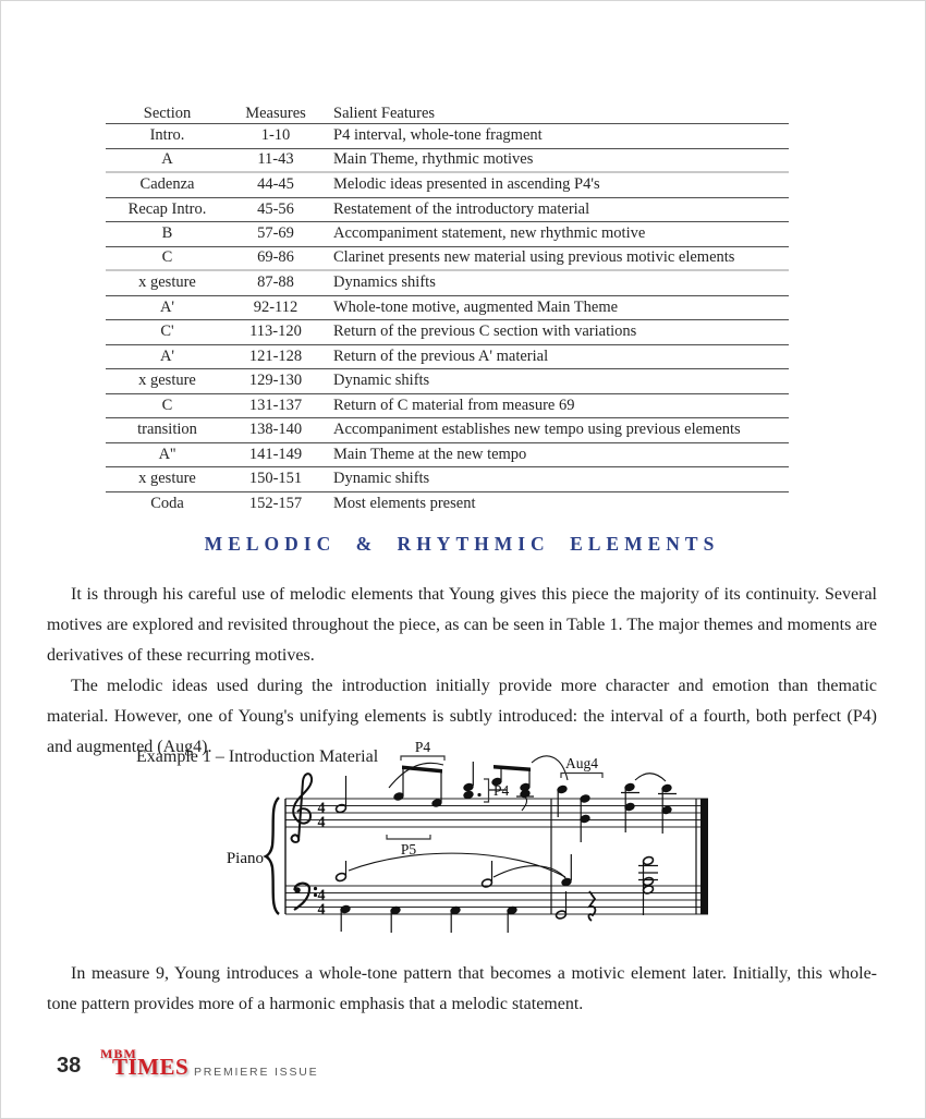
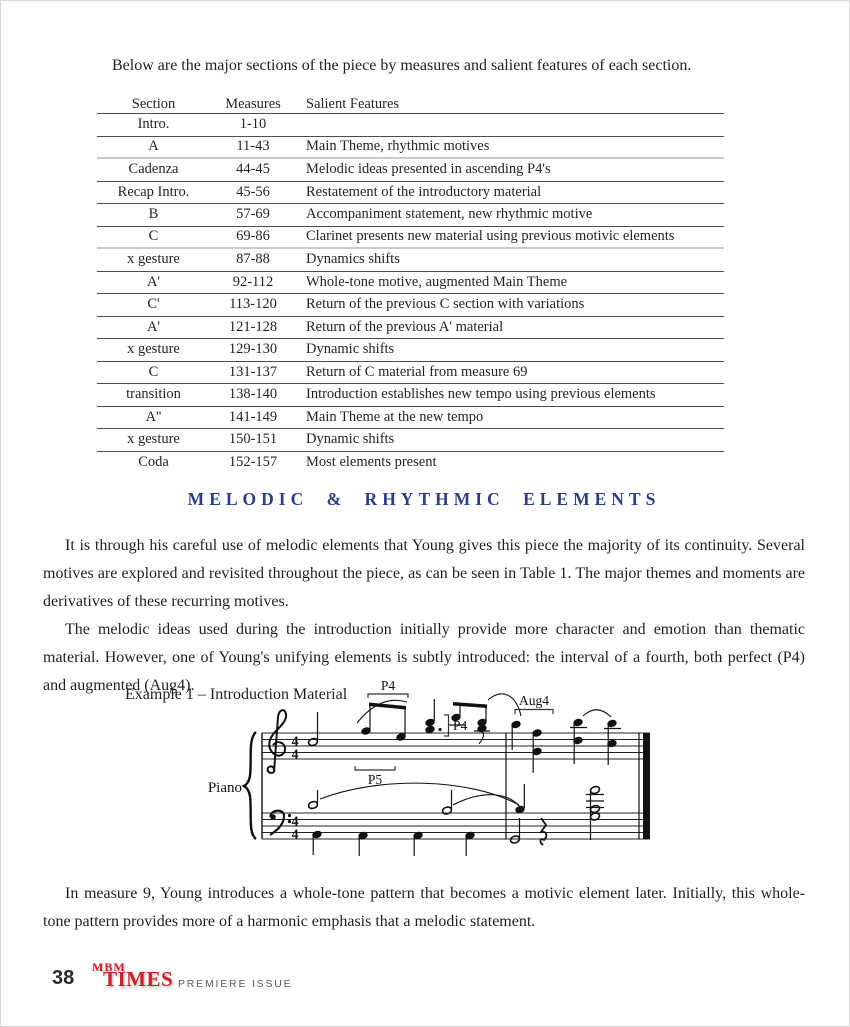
+ Below are the major sections of the piece by measures and salient features of each section.
  Section
  Measures
  Salient Features
  Intro.
  1-10
- P4 interval, whole-tone fragment
  A
  11-43
  Main Theme, rhythmic motives
  Cadenza
  44-45
  Melodic ideas presented in ascending P4's
  Recap Intro.
  45-56
  Restatement of the introductory material
  B
  57-69
  Accompaniment statement, new rhythmic motive
  C
  69-86
  Clarinet presents new material using previous motivic elements
  x gesture
  87-88
  Dynamics shifts
  A'
  92-112
  Whole-tone motive, augmented Main Theme
  C'
  113-120
  Return of the previous C section with variations
  A'
  121-128
  Return of the previous A' material
  x gesture
  129-130
  Dynamic shifts
  C
  131-137
  Return of C material from measure 69
  transition
  138-140
- Accompaniment establishes new tempo using previous elements
+ Introduction establishes new tempo using previous elements
  A''
  141-149
  Main Theme at the new tempo
  x gesture
  150-151
  Dynamic shifts
  Coda
  152-157
  Most elements present
  MELODIC & RHYTHMIC ELEMENTS
  It is through his careful use of melodic elements that Young gives this piece the majority of its continuity. Several motives are explored and revisited throughout the piece, as can be seen in Table 1. The major themes and moments are derivatives of these recurring motives.
  The melodic ideas used during the introduction initially provide more character and emotion than thematic material. However, one of Young's unifying elements is subtly introduced: the interval of a fourth, both perfect (P4) and augmented (Aug4).
  Example 1 – Introduction Material
  Piano
  4
  4
  4
  4
  P4
  P4
  P5
  Aug4
  In measure 9, Young introduces a whole-tone pattern that becomes a motivic element later. Initially, this whole-tone pattern provides more of a harmonic emphasis that a melodic statement.
  38
  MBM
  TIMES
  PREMIERE ISSUE
